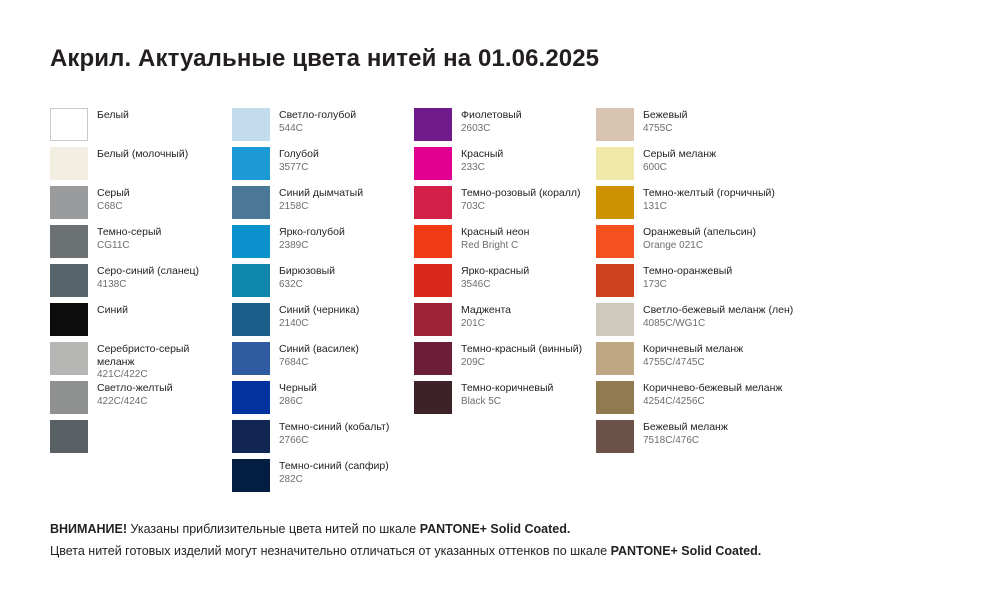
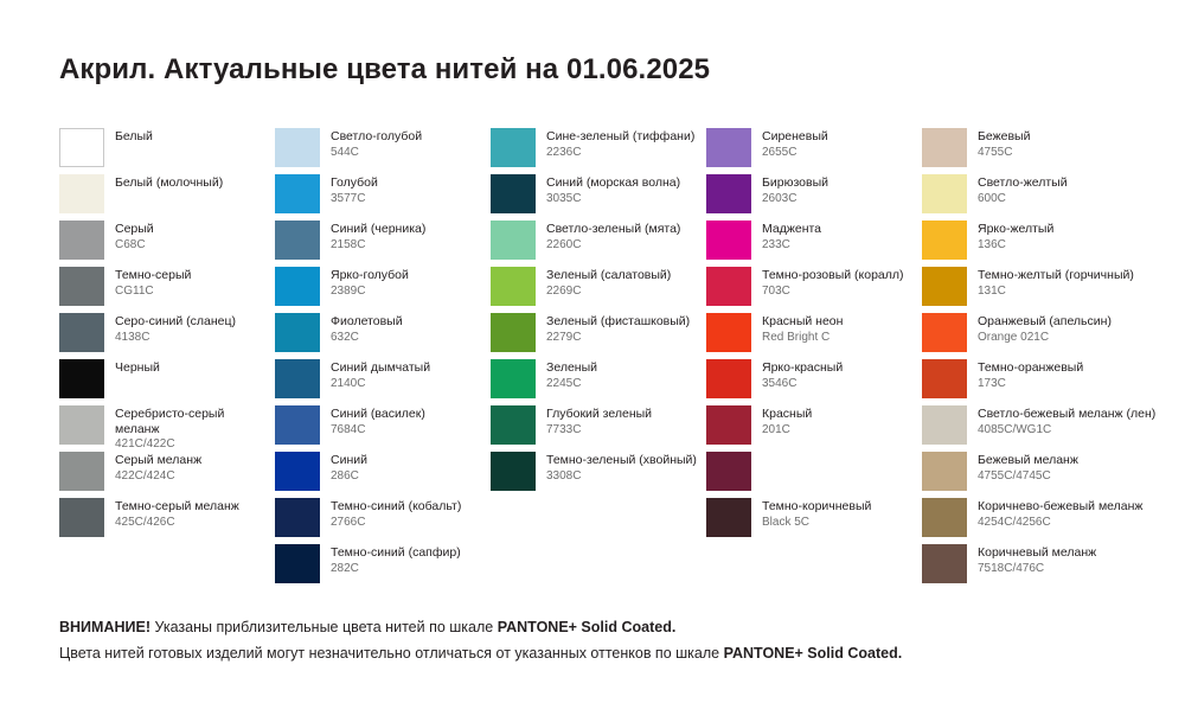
  Акрил. Актуальные цвета нитей на 01.06.2025
  Белый
  Белый (молочный)
  Серый
  C68C
  Темно-серый
  CG11C
  Серо-синий (сланец)
  4138C
- Синий
+ Черный
  Серебристо-серый меланж
  421C/422C
- Светло-желтый
+ Серый меланж
  422C/424C
+ Темно-серый меланж
+ 425C/426C
  Светло-голубой
  544C
  Голубой
  3577C
- Синий дымчатый
+ Синий (черника)
  2158C
  Ярко-голубой
  2389C
- Бирюзовый
+ Фиолетовый
  632C
- Синий (черника)
+ Синий дымчатый
  2140C
  Синий (василек)
  7684C
- Черный
+ Синий
  286C
  Темно-синий (кобальт)
  2766C
  Темно-синий (сапфир)
  282C
+ Сине-зеленый (тиффани)
+ 2236C
+ Синий (морская волна)
+ 3035C
+ Светло-зеленый (мята)
+ 2260C
+ Зеленый (салатовый)
+ 2269C
+ Зеленый (фисташковый)
+ 2279C
+ Зеленый
+ 2245C
+ Глубокий зеленый
+ 7733C
+ Темно-зеленый (хвойный)
+ 3308C
+ Сиреневый
+ 2655C
- Фиолетовый
+ Бирюзовый
  2603C
- Красный
+ Маджента
  233C
  Темно-розовый (коралл)
  703C
  Красный неон
  Red Bright C
  Ярко-красный
  3546C
- Маджента
+ Красный
  201C
- Темно-красный (винный)
- 209C
  Темно-коричневый
  Black 5C
  Бежевый
  4755C
- Серый меланж
+ Светло-желтый
  600C
+ Ярко-желтый
+ 136C
  Темно-желтый (горчичный)
  131C
  Оранжевый (апельсин)
  Orange 021C
  Темно-оранжевый
  173C
  Светло-бежевый меланж (лен)
  4085C/WG1C
- Коричневый меланж
+ Бежевый меланж
  4755C/4745C
  Коричнево-бежевый меланж
  4254C/4256C
- Бежевый меланж
+ Коричневый меланж
  7518C/476C
  ВНИМАНИЕ! Указаны приблизительные цвета нитей по шкале PANTONE+ Solid Coated.
  Цвета нитей готовых изделий могут незначительно отличаться от указанных оттенков по шкале PANTONE+ Solid Coated.
